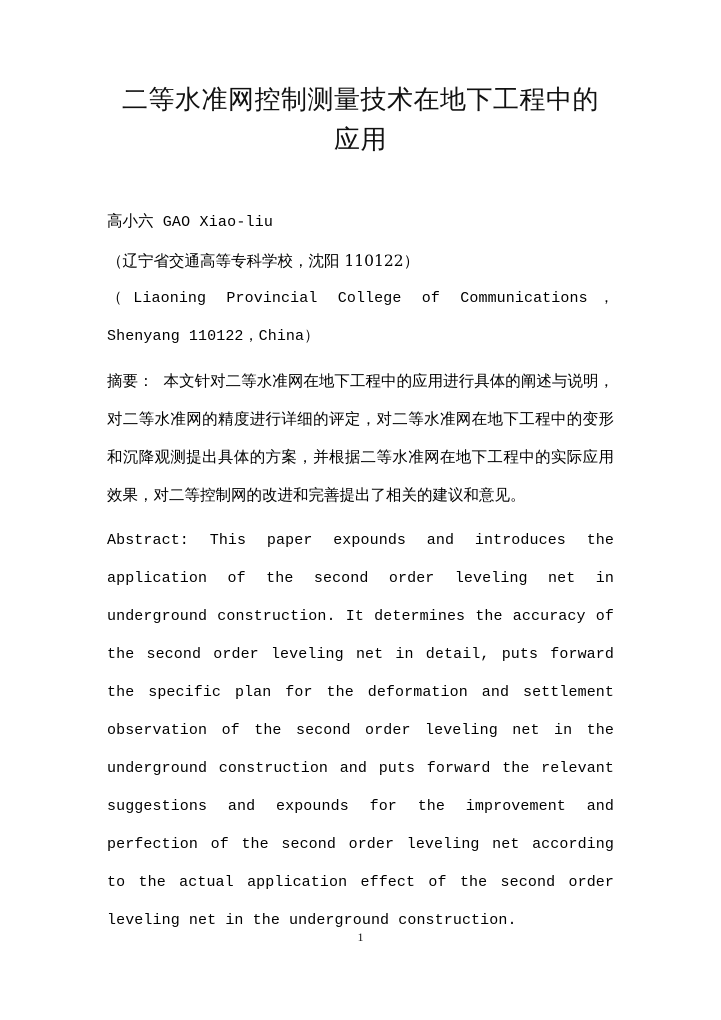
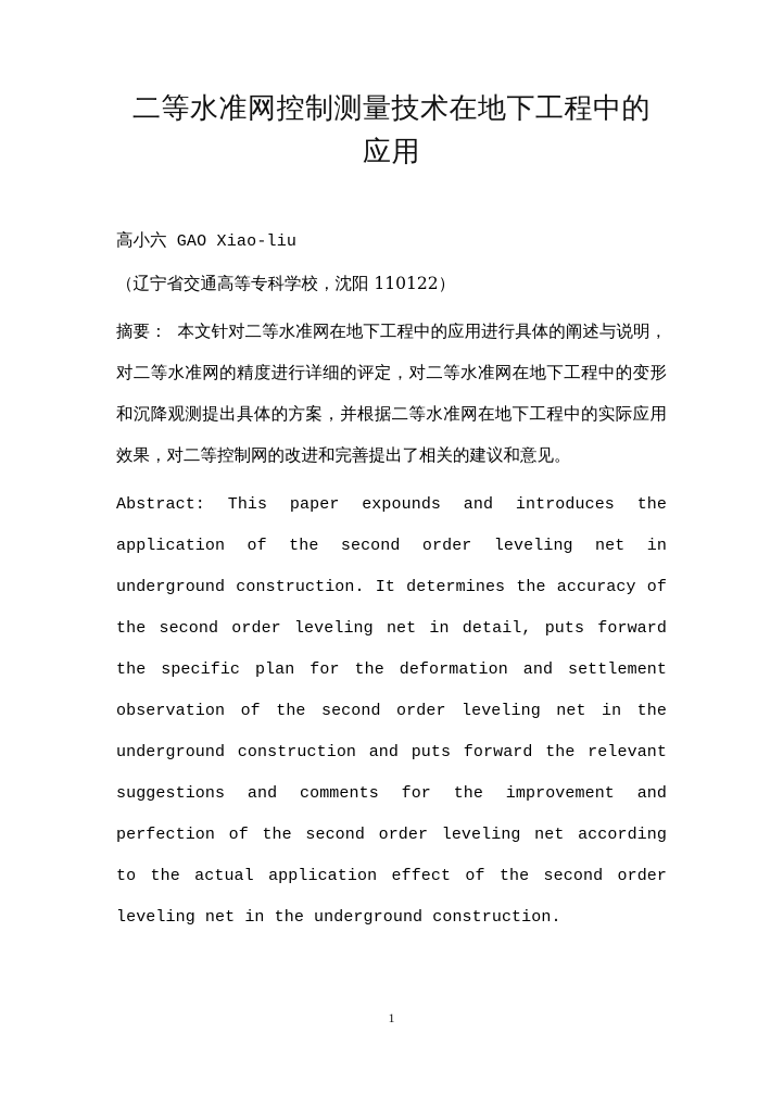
  二等水准网控制测量技术在地下工程中的
  应用
  高小六 GAO Xiao-liu
  （辽宁省交通高等专科学校，沈阳 110122）
- （Liaoning Provincial College of Communications，Shenyang 110122，China）
  摘要： 本文针对二等水准网在地下工程中的应用进行具体的阐述与说明，对二等水准网的精度进行详细的评定，对二等水准网在地下工程中的变形和沉降观测提出具体的方案，并根据二等水准网在地下工程中的实际应用效果，对二等控制网的改进和完善提出了相关的建议和意见。
- Abstract: This paper expounds and introduces the application of the second order leveling net in underground construction. It determines the accuracy of the second order leveling net in detail, puts forward the specific plan for the deformation and settlement observation of the second order leveling net in the underground construction and puts forward the relevant suggestions and expounds for the improvement and perfection of the second order leveling net according to the actual application effect of the second order leveling net in the underground construction.
+ Abstract: This paper expounds and introduces the application of the second order leveling net in underground construction. It determines the accuracy of the second order leveling net in detail, puts forward the specific plan for the deformation and settlement observation of the second order leveling net in the underground construction and puts forward the relevant suggestions and comments for the improvement and perfection of the second order leveling net according to the actual application effect of the second order leveling net in the underground construction.
  1
